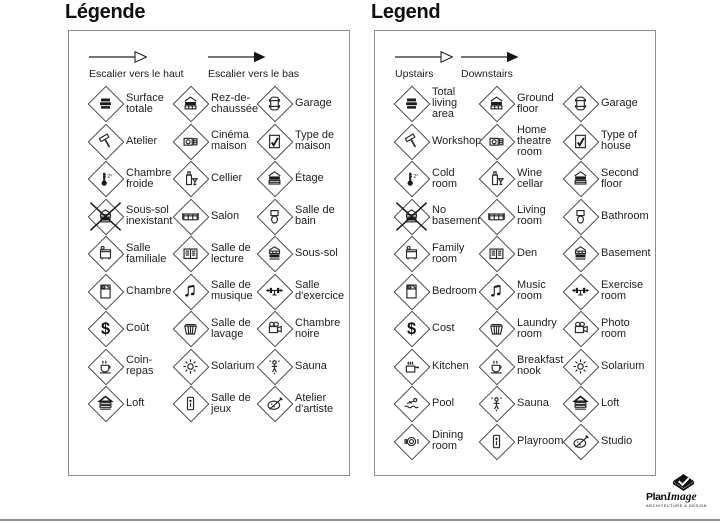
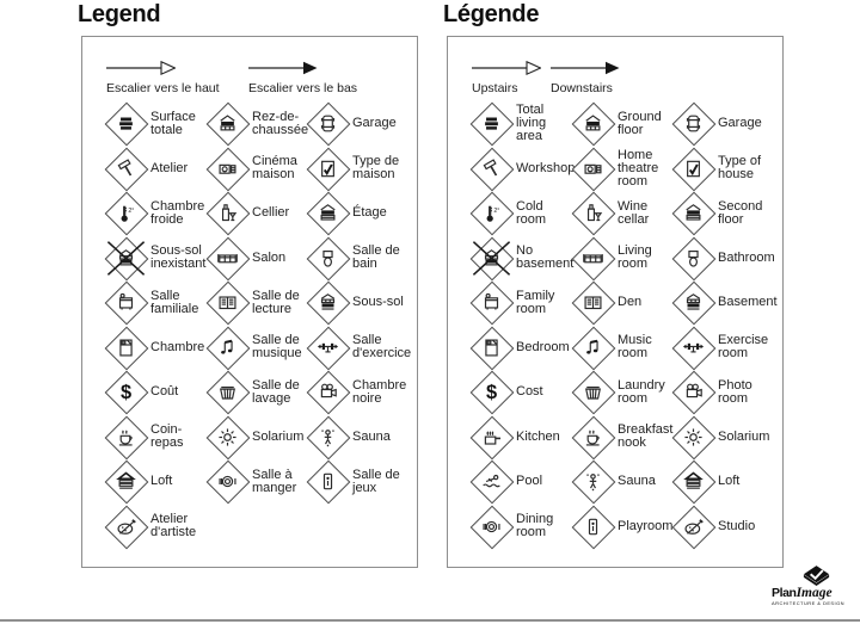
- Légende
+ Legend
  Escalier vers le haut
  Escalier vers le bas
  Surface
  totale
  Rez-de-
  chaussée
  Garage
  Atelier
  Cinéma
  maison
  Type de
  maison
  Chambre
  froide
  Cellier
  Étage
  Sous-sol
  inexistant
  Salon
  Salle de
  bain
  Salle
  familiale
  Salle de
  lecture
  Sous-sol
  Chambre
  Salle de
  musique
  Salle
  d'exercice
  $
  Coût
  Salle de
  lavage
  Chambre
  noire
  Coin-
  repas
  Solarium
  Sauna
  Loft
+ Salle à
+ manger
  Salle de
  jeux
  Atelier
  d'artiste
- Legend
+ Légende
  Upstairs
  Downstairs
  Total
  living
  area
  Ground
  floor
  Garage
  Worksho
  Home
  theatre
  room
  Type of
  house
  Cold
  room
  Wine
  cellar
  Second
  floor
  No
  basement
  Living
  room
  Bathroom
  Family
  room
  Den
  Basement
  Bedroom
  Music
  room
  Exercise
  room
  $
  Cost
  Laundry
  room
  Photo
  room
  Kitchen
  Breakfast
  nook
  Solarium
  Pool
  Sauna
  Loft
  Dining
  room
  Playroom
  Studio
  PlanImage
